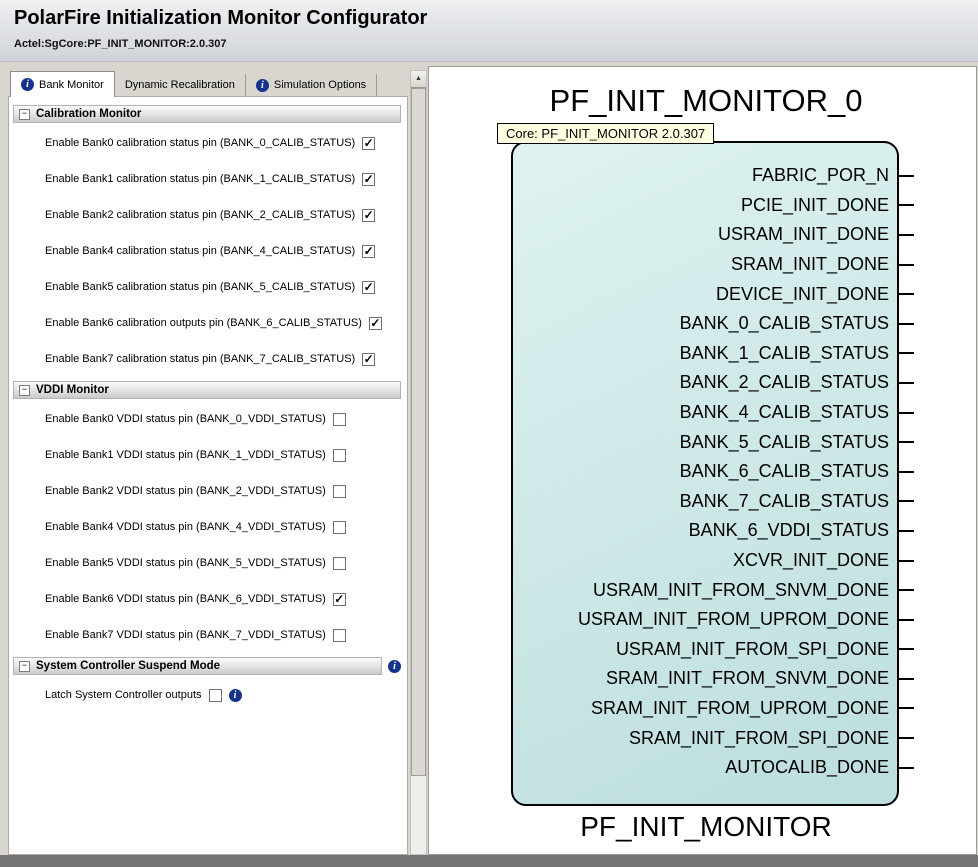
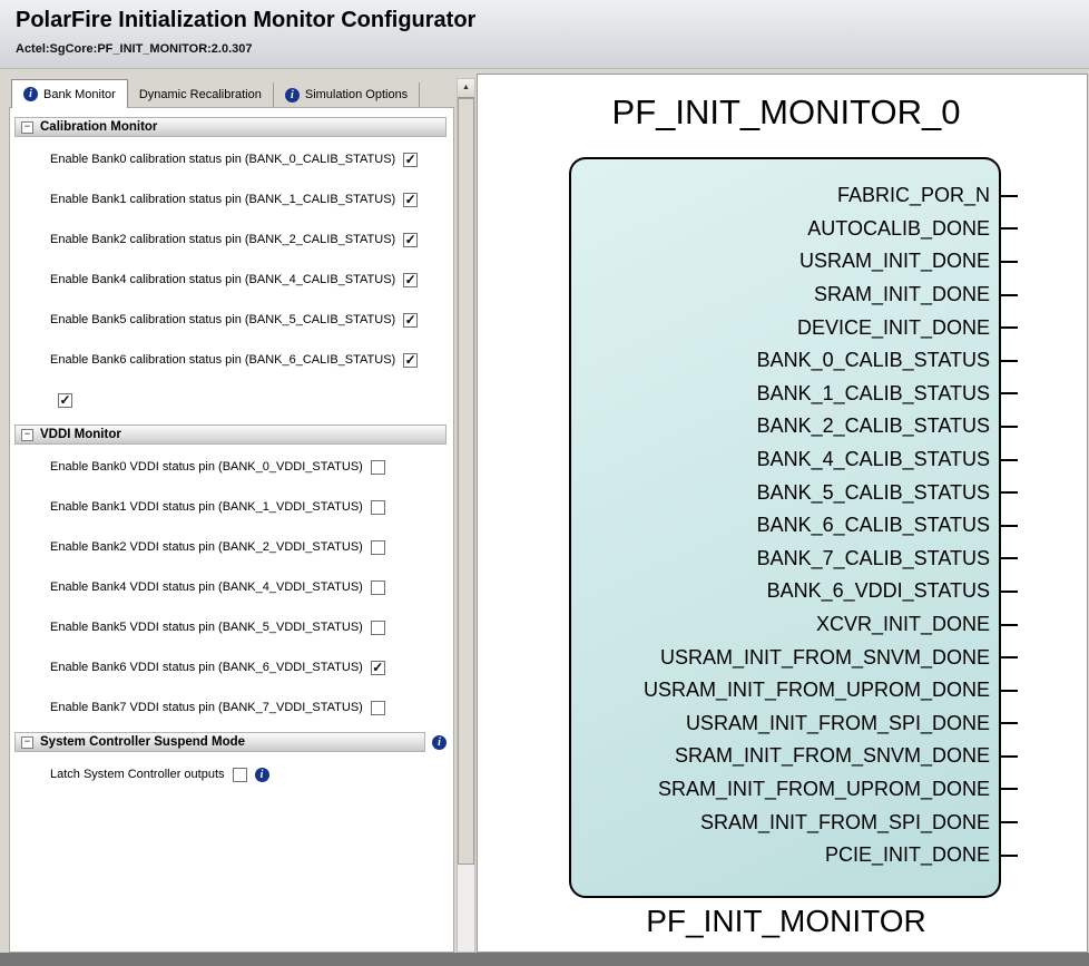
  PolarFire Initialization Monitor Configurator
  Actel:SgCore:PF_INIT_MONITOR:2.0.307
  i
  Bank Monitor
  Dynamic Recalibration
  i
  Simulation Options
  −
  Calibration Monitor
  Enable Bank0 calibration status pin (BANK_0_CALIB_STATUS)
  ✓
  Enable Bank1 calibration status pin (BANK_1_CALIB_STATUS)
  ✓
  Enable Bank2 calibration status pin (BANK_2_CALIB_STATUS)
  ✓
  Enable Bank4 calibration status pin (BANK_4_CALIB_STATUS)
  ✓
  Enable Bank5 calibration status pin (BANK_5_CALIB_STATUS)
  ✓
- Enable Bank6 calibration outputs pin (BANK_6_CALIB_STATUS)
+ Enable Bank6 calibration status pin (BANK_6_CALIB_STATUS)
  ✓
- Enable Bank7 calibration status pin (BANK_7_CALIB_STATUS)
  ✓
  −
  VDDI Monitor
  Enable Bank0 VDDI status pin (BANK_0_VDDI_STATUS)
  Enable Bank1 VDDI status pin (BANK_1_VDDI_STATUS)
  Enable Bank2 VDDI status pin (BANK_2_VDDI_STATUS)
  Enable Bank4 VDDI status pin (BANK_4_VDDI_STATUS)
  Enable Bank5 VDDI status pin (BANK_5_VDDI_STATUS)
  Enable Bank6 VDDI status pin (BANK_6_VDDI_STATUS)
  ✓
  Enable Bank7 VDDI status pin (BANK_7_VDDI_STATUS)
  −
  System Controller Suspend Mode
  i
  Latch System Controller outputs
  i
  PF_INIT_MONITOR_0
- Core: PF_INIT_MONITOR 2.0.307
  FABRIC_POR_N
- PCIE_INIT_DONE
+ AUTOCALIB_DONE
  USRAM_INIT_DONE
  SRAM_INIT_DONE
  DEVICE_INIT_DONE
  BANK_0_CALIB_STATUS
  BANK_1_CALIB_STATUS
  BANK_2_CALIB_STATUS
  BANK_4_CALIB_STATUS
  BANK_5_CALIB_STATUS
  BANK_6_CALIB_STATUS
  BANK_7_CALIB_STATUS
  BANK_6_VDDI_STATUS
  XCVR_INIT_DONE
  USRAM_INIT_FROM_SNVM_DONE
  USRAM_INIT_FROM_UPROM_DONE
  USRAM_INIT_FROM_SPI_DONE
  SRAM_INIT_FROM_SNVM_DONE
  SRAM_INIT_FROM_UPROM_DONE
  SRAM_INIT_FROM_SPI_DONE
- AUTOCALIB_DONE
+ PCIE_INIT_DONE
  PF_INIT_MONITOR
